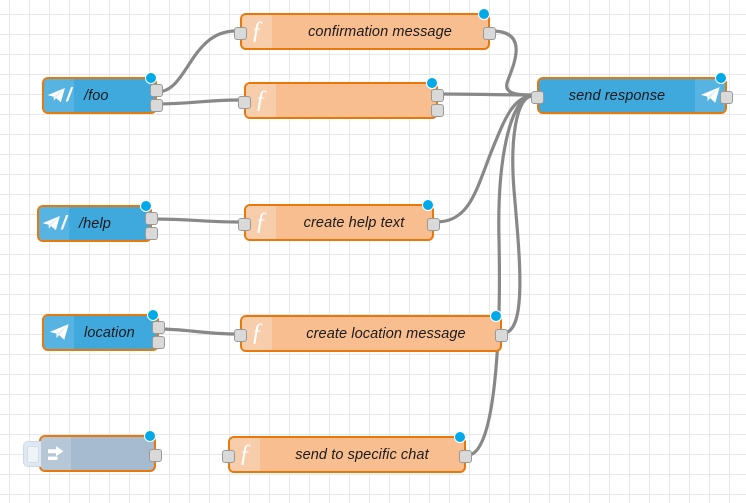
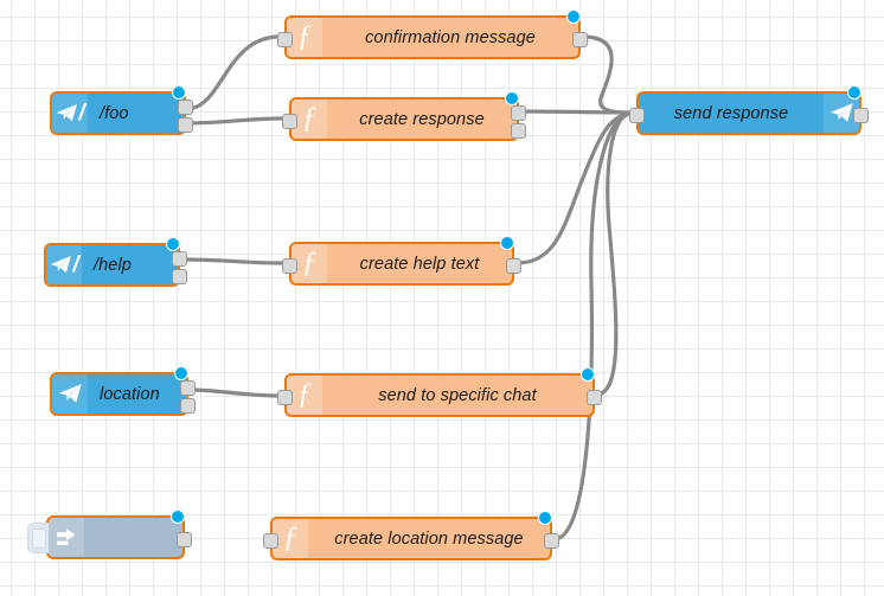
  ƒ
  confirmation message
  /
  /foo
  ƒ
+ create response
  send response
  /
  /help
  ƒ
  create help text
  location
  ƒ
- create location message
+ send to specific chat
  ƒ
- send to specific chat
+ create location message
